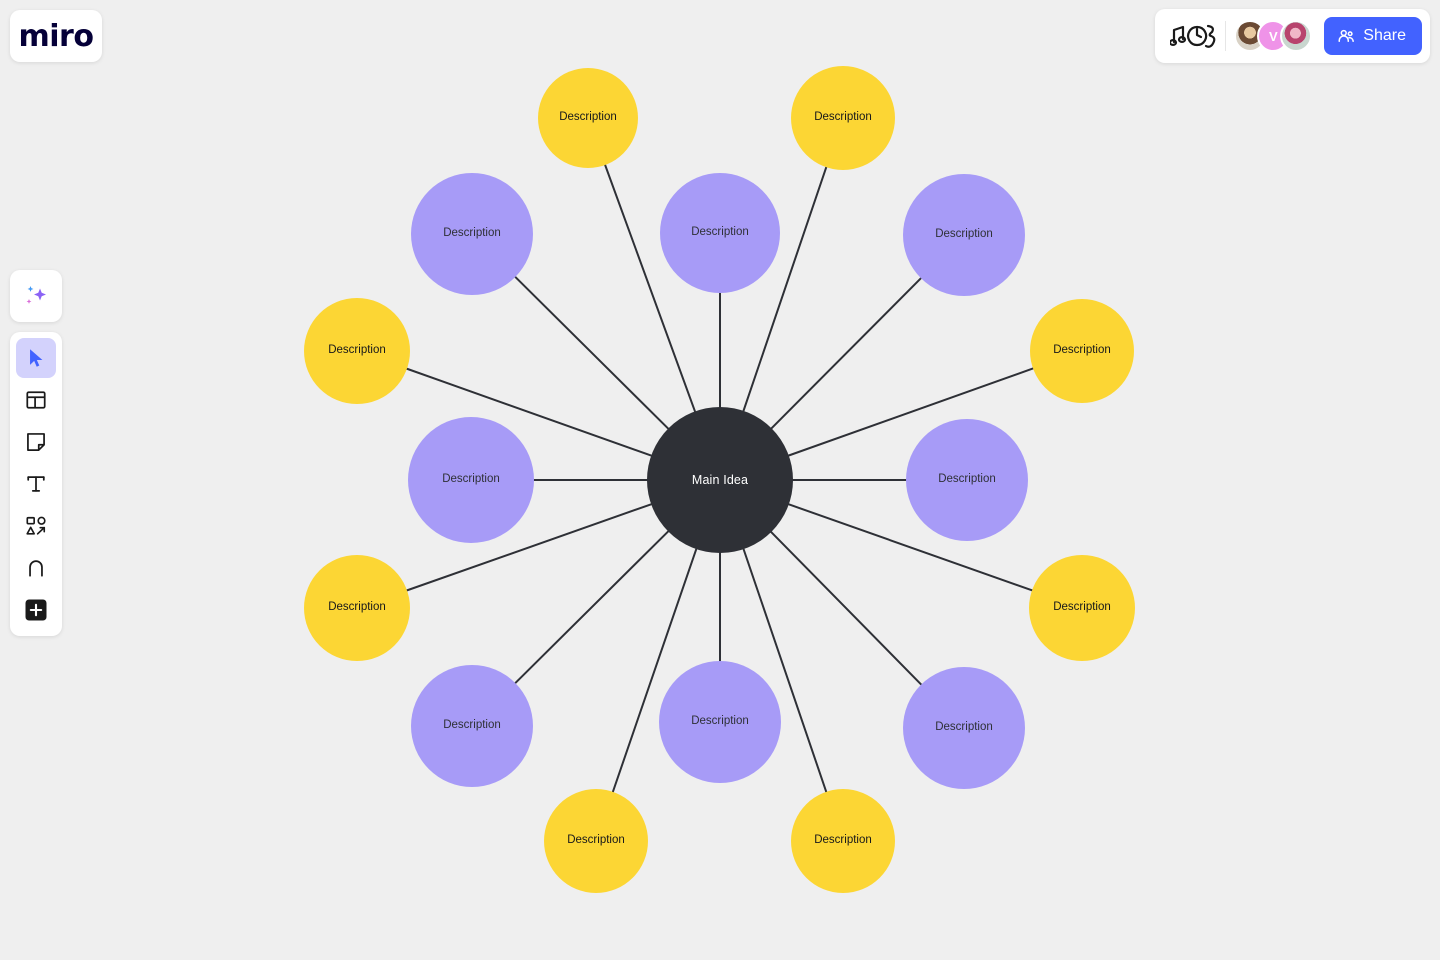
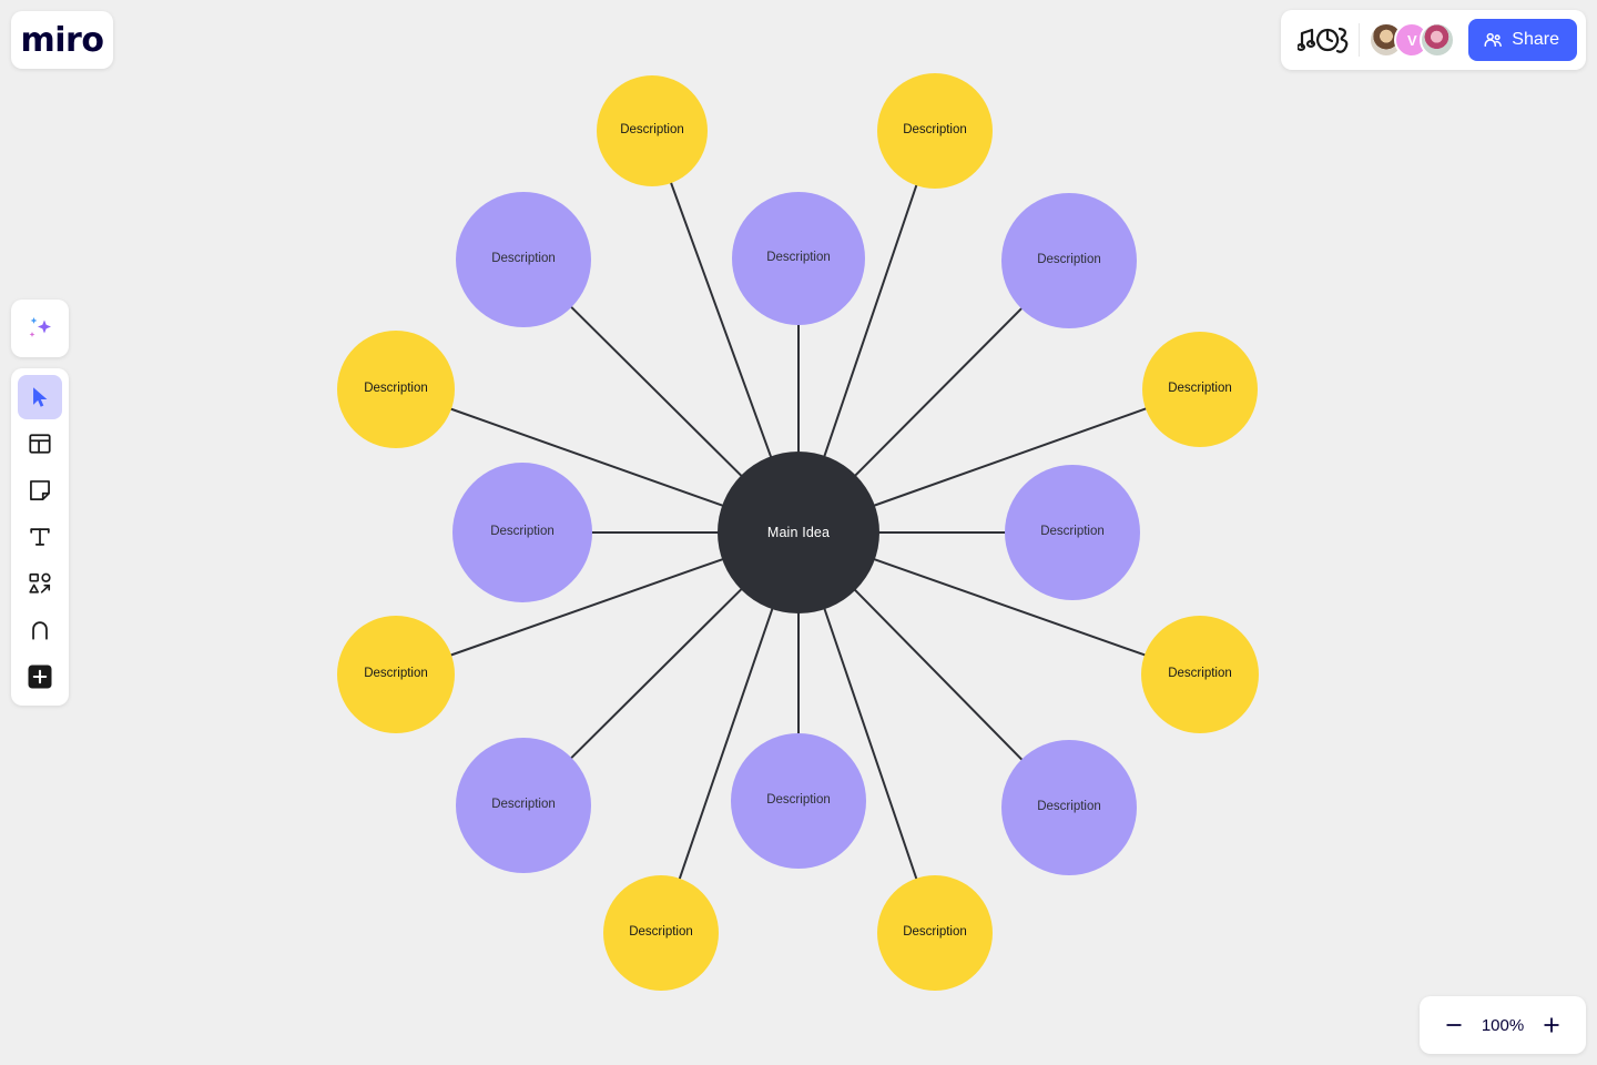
  Description
  Description
  Description
  Description
  Description
  Description
  Description
  Description
  Description
  Description
  Description
  Description
  Description
  Description
  Description
  Description
  Main Idea
  miro
  V
  Share
+ 100%
